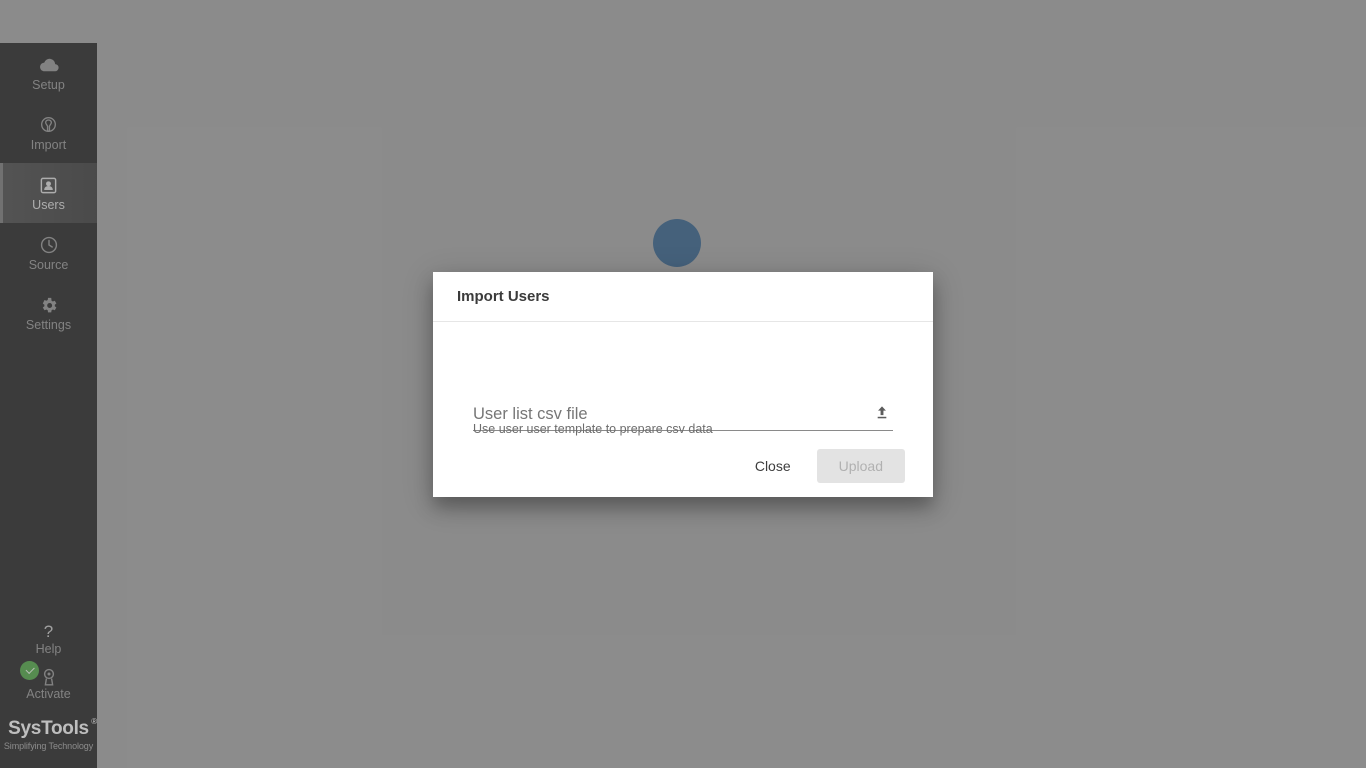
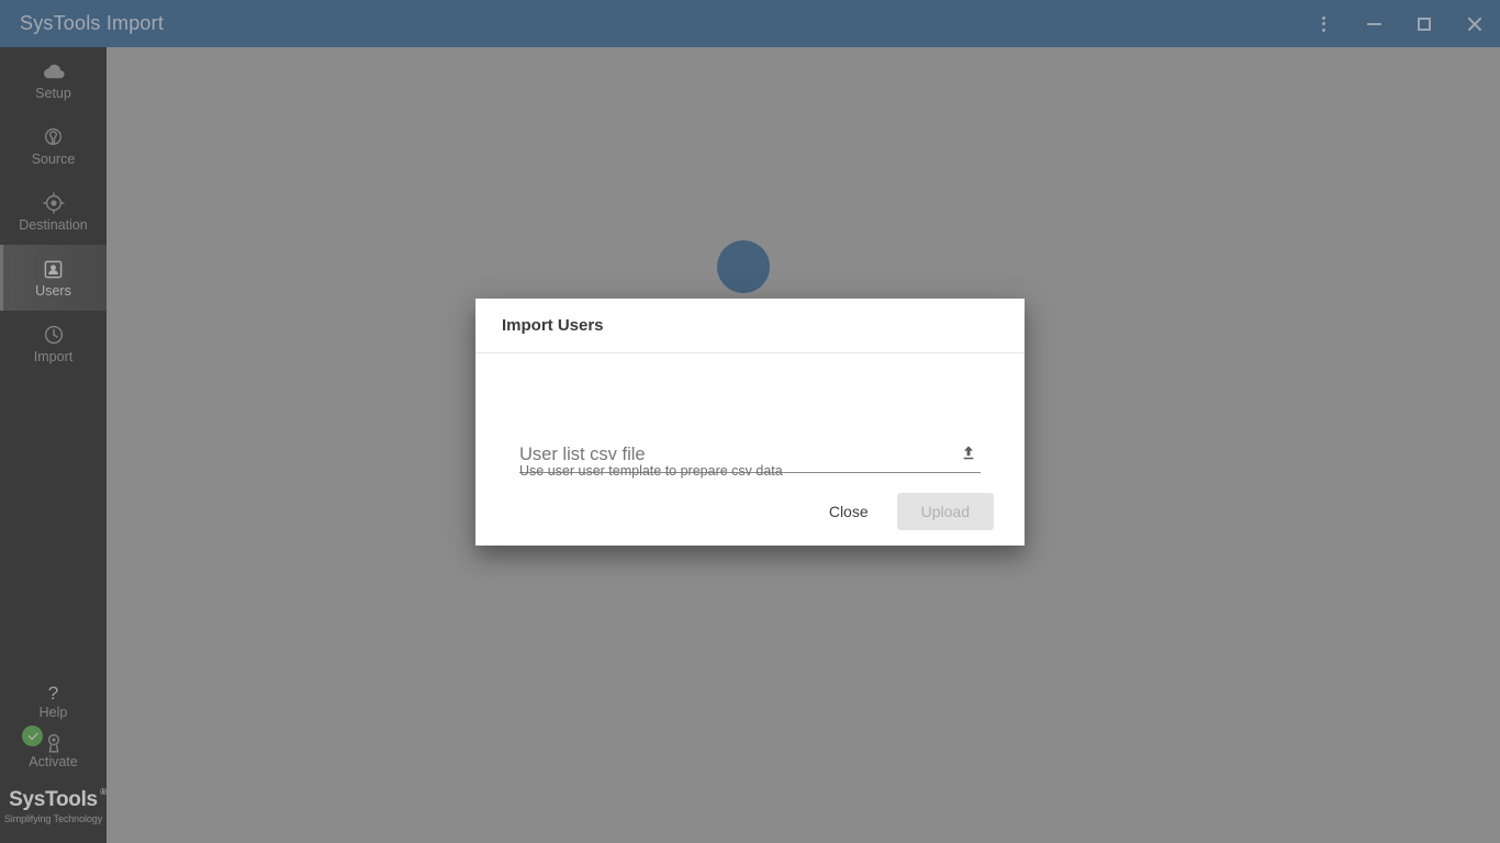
+ SysTools Import
  Setup
- Import
+ Source
+ Destination
  Users
- Source
+ Import
- Settings
  ?
  Help
  Activate
  SysTools
  ®
  Simplifying Technology
  Import Users
  User list csv file
  Use user user template to prepare csv data
  Close
  Upload
